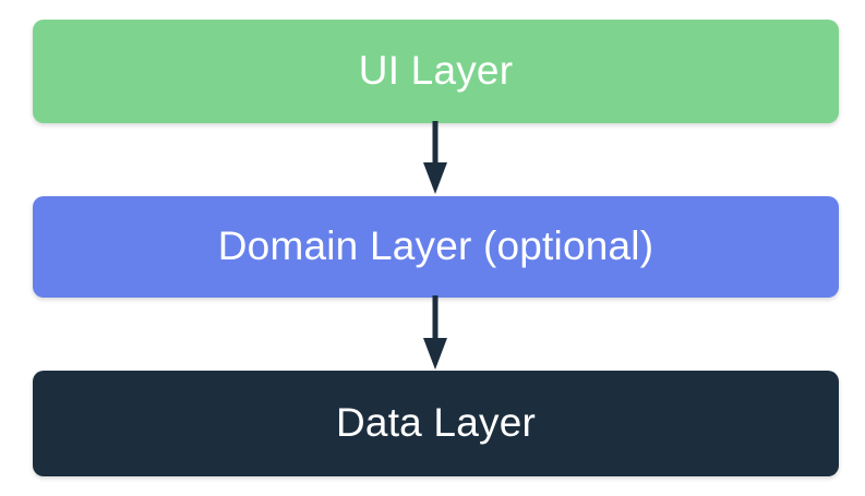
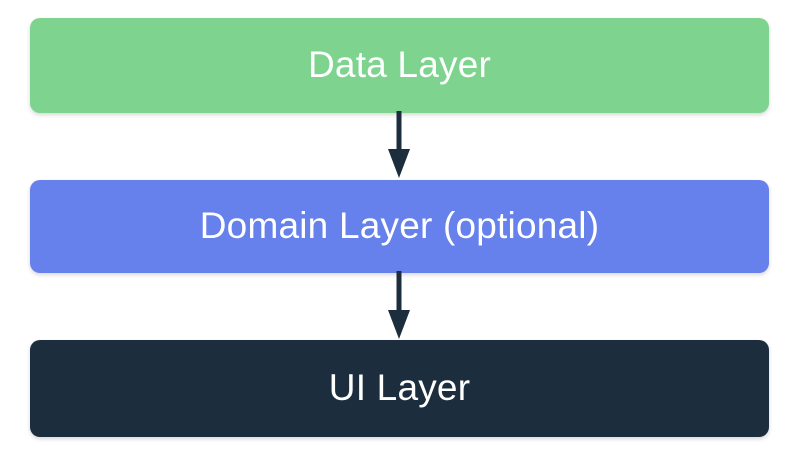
- UI Layer
+ Data Layer
  Domain Layer (optional)
- Data Layer
+ UI Layer
